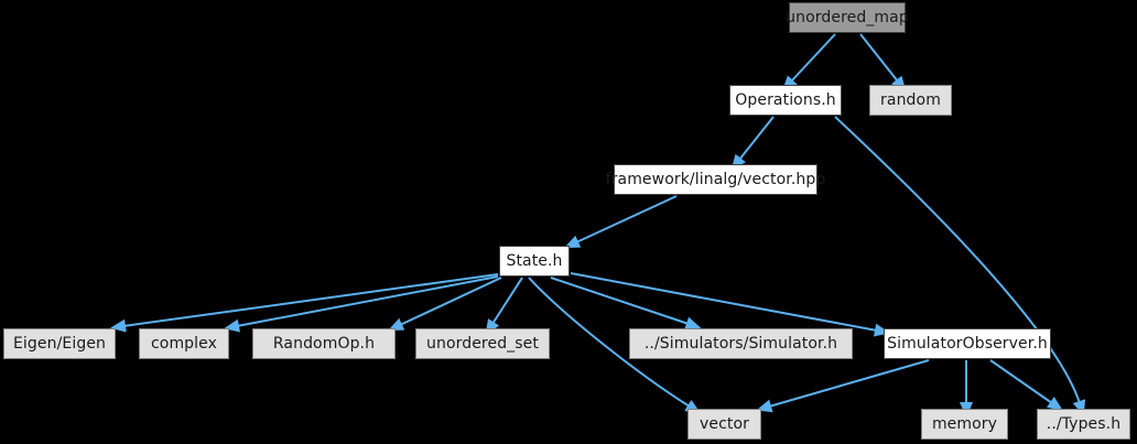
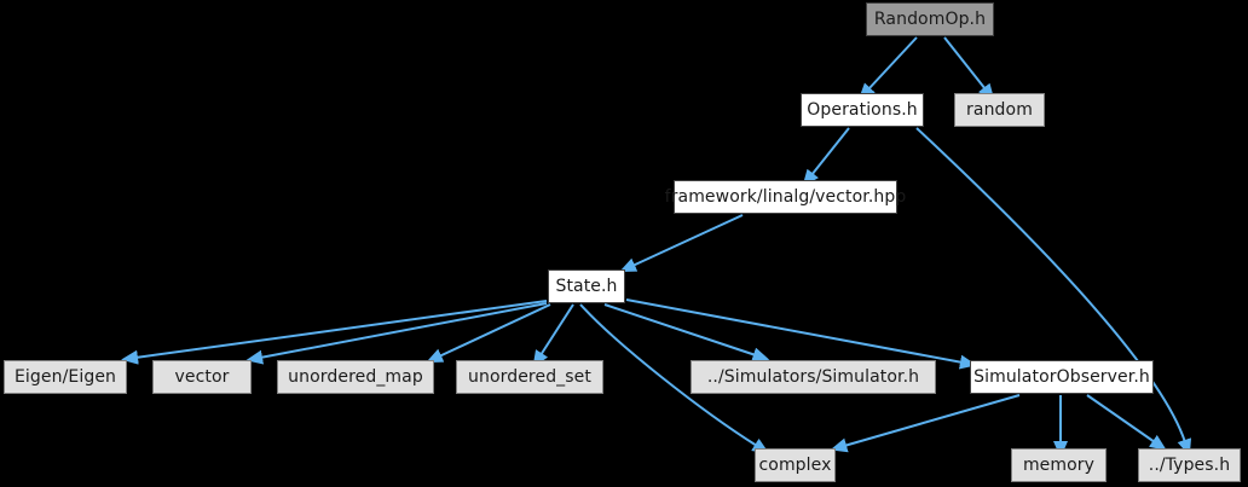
- unordered_map
+ RandomOp.h
  Operations.h
  random
  framework/linalg/vector.hpp
  State.h
  Eigen/Eigen
- complex
+ vector
- RandomOp.h
+ unordered_map
  unordered_set
  ../Simulators/Simulator.h
  SimulatorObserver.h
- vector
+ complex
  memory
  ../Types.h
